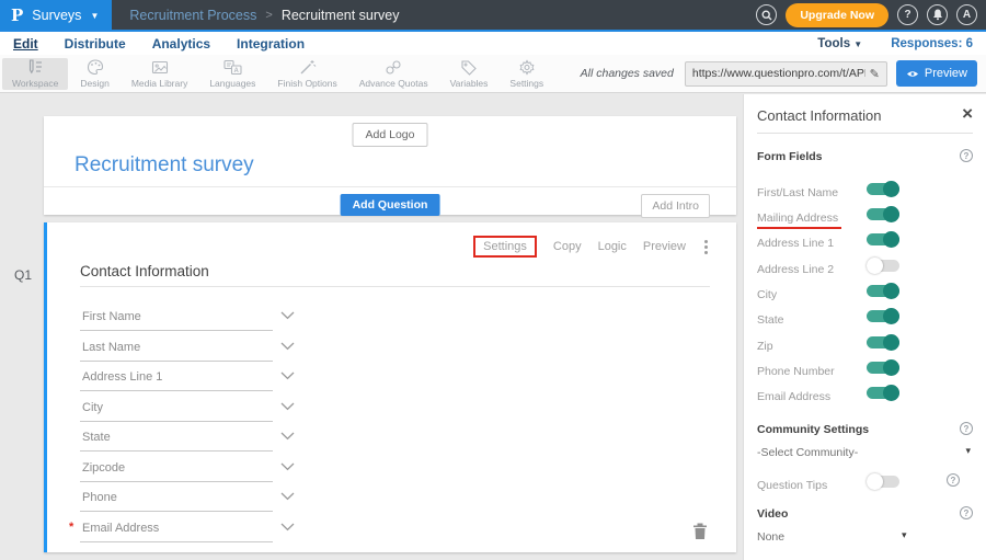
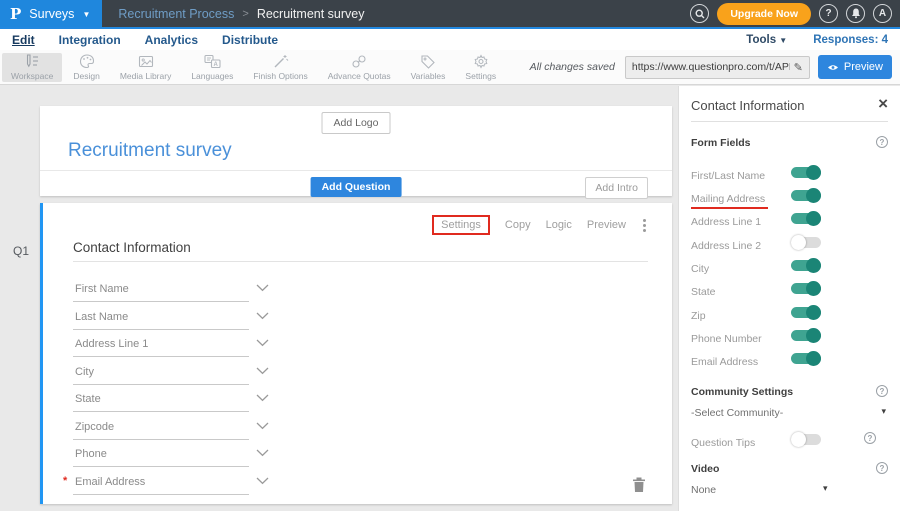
  P
  Surveys
  ▼
  Recruitment Process
  >
  Recruitment survey
  Upgrade Now
  ?
  A
  Edit
- Distribute
+ Integration
  Analytics
- Integration
+ Distribute
  Tools ▼
- Responses: 6
+ Responses: 4
  Workspace
  Design
  Media Library
  Languages
  Finish Options
  Advance Quotas
  Variables
  Settings
  All changes saved
  https://www.questionpro.com/t/AP
  ✎
  Preview
  Q1
  Add Logo
  Recruitment survey
  Add Question
  Add Intro
  Settings
  Copy
  Logic
  Preview
  Contact Information
  First Name
  Last Name
  Address Line 1
  City
  State
  Zipcode
  Phone
  Email Address
  *
  Contact Information
  ×
  Form Fields
  ?
  First/Last Name
  Mailing Address
  Address Line 1
  Address Line 2
  City
  State
  Zip
  Phone Number
  Email Address
  Community Settings
  ?
  -Select Community-
  ▾
  Question Tips
  ?
  Video
  ?
  None
  ▾
